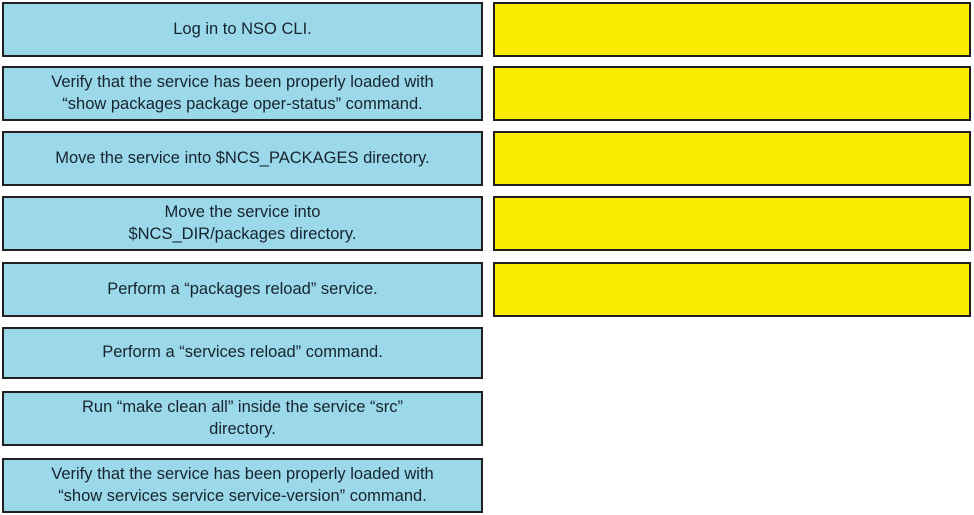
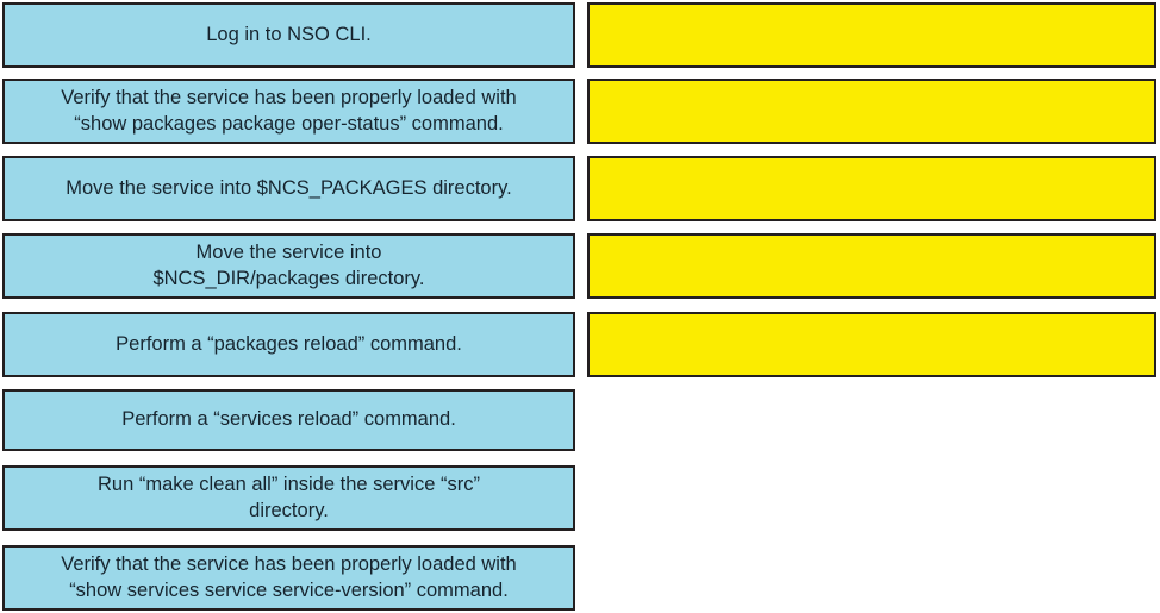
  Log in to NSO CLI.
  Verify that the service has been properly loaded with
  “show packages package oper-status” command.
  Move the service into $NCS_PACKAGES directory.
  Move the service into
  $NCS_DIR/packages directory.
- Perform a “packages reload” service.
+ Perform a “packages reload” command.
  Perform a “services reload” command.
  Run “make clean all” inside the service “src”
  directory.
  Verify that the service has been properly loaded with
  “show services service service-version” command.
